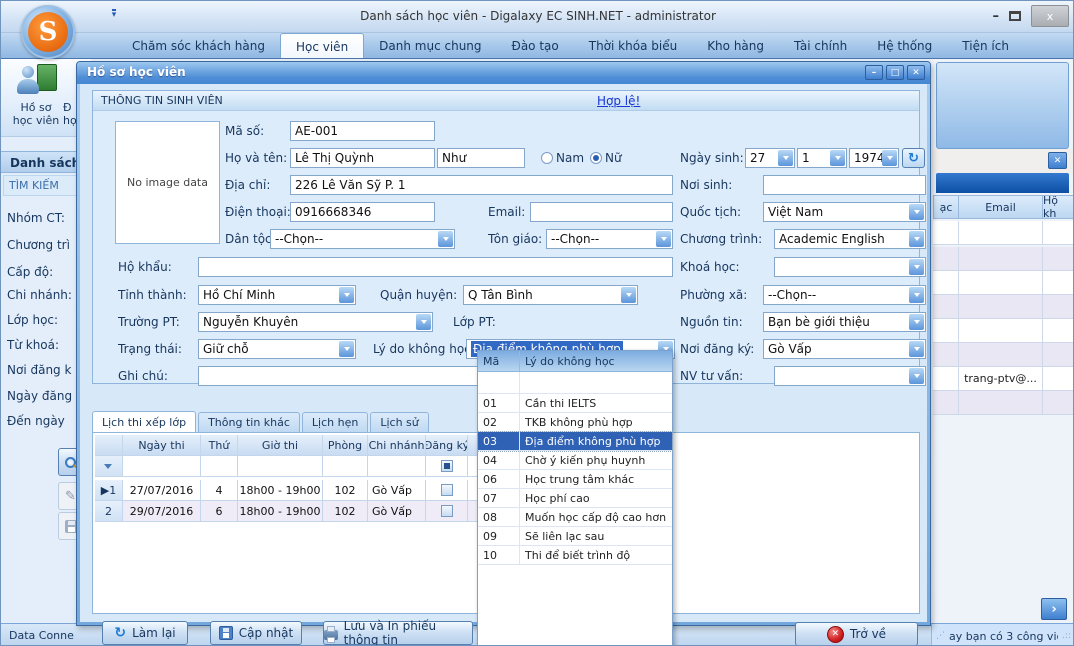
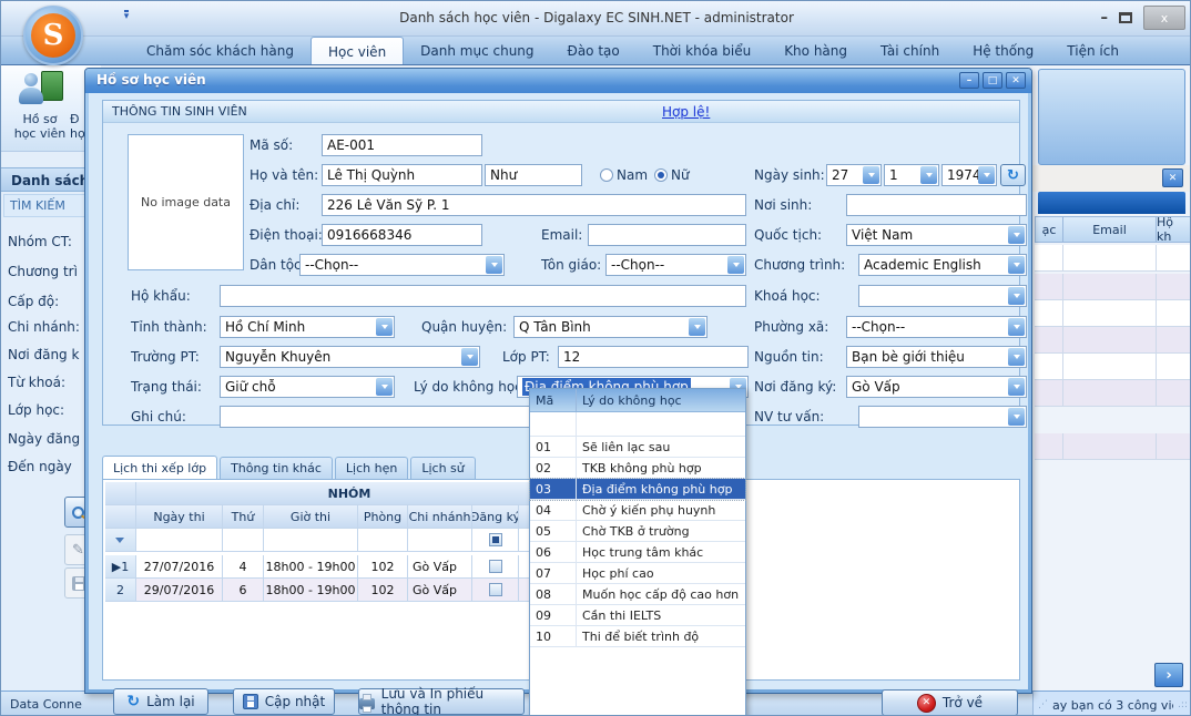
  Danh sách học viên - Digalaxy EC SINH.NET - administrator
  –
  x
  S
  ▾
  Chăm sóc khách hàng
  Học viên
  Danh mục chung
  Đào tạo
  Thời khóa biểu
  Kho hàng
  Tài chính
  Hệ thống
  Tiện ích
  Hồ sơ
  học viên
  Đ
  họ
  Danh sác
  TÌM KIẾM
  Nhóm CT:
  Chương trì
  Cấp độ:
  Chi nhánh:
- Lớp học:
+ Nơi đăng k
  Từ khoá:
- Nơi đăng k
+ Lớp học:
  Ngày đăng
  Đến ngày
  ✎
  ✕
  ạc
  Email
  Hộ kh
- trang-ptv@...
  ›
  Data Conne
  ⋰
  ay bạn có 3 công vi
  .::
  Hồ sơ học viên
  –
  □
  ✕
  THÔNG TIN SINH VIÊN
  Hợp lệ!
  No image data
  Mã số:
  AE-001
  Họ và tên:
  Lê Thị Quỳnh
  Như
  Nam
  Nữ
  Ngày sinh:
  27
  1
  1974
  ↻
  Địa chỉ:
  226 Lê Văn Sỹ P. 1
  Nơi sinh:
  Điện thoại:
  0916668346
  Email:
  Quốc tịch:
  Việt Nam
  Dân tộc
  --Chọn--
  Tôn giáo:
  --Chọn--
  Chương trình:
  Academic English
  Hộ khẩu:
  Khoá học:
  Tỉnh thành:
  Hồ Chí Minh
  Quận huyện:
  Q Tân Bình
  Phường xã:
  --Chọn--
  Trường PT:
  Nguyễn Khuyên
  Lớp PT:
+ 12
  Nguồn tin:
  Bạn bè giới thiệu
  Trạng thái:
  Giữ chỗ
  Lý do không họ
  Địa điểm không phù hợp
  Nơi đăng ký:
  Gò Vấp
  Ghi chú:
  NV tư vấn:
  Lịch thi xếp lớp
  Thông tin khác
  Lịch hẹn
  Lịch sử
+ NHÓM
  Ngày thi
  Thứ
  Giờ thi
  Phòng
  Chi nhánh
  Đăng ký
  ▶
  1
  27/07/2016
  4
  18h00 - 19h00
  102
  Gò Vấp
  2
  29/07/2016
  6
  18h00 - 19h00
  102
  Gò Vấp
  ↻
  Làm lại
  Cập nhật
  Lưu và In phiếu thông tin
  ✕
  Trở về
  Mã
  Lý do không học
  01
- Cần thi IELTS
+ Sẽ liên lạc sau
  02
  TKB không phù hợp
  03
  Địa điểm không phù hợp
  04
  Chờ ý kiến phụ huynh
+ 05
+ Chờ TKB ở trường
  06
  Học trung tâm khác
  07
  Học phí cao
  08
  Muốn học cấp độ cao hơn
  09
- Sẽ liên lạc sau
+ Cần thi IELTS
  10
  Thi để biết trình độ
